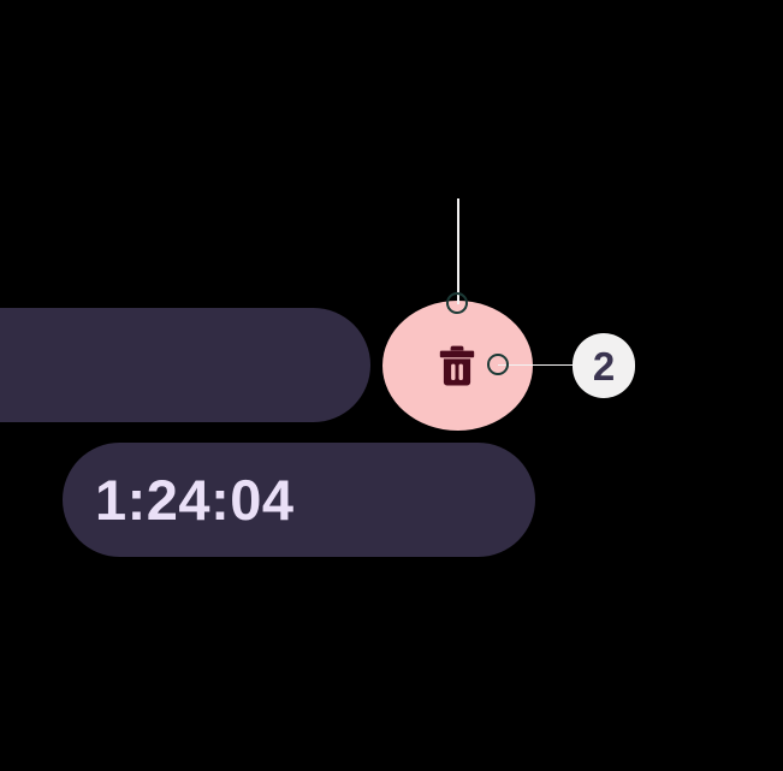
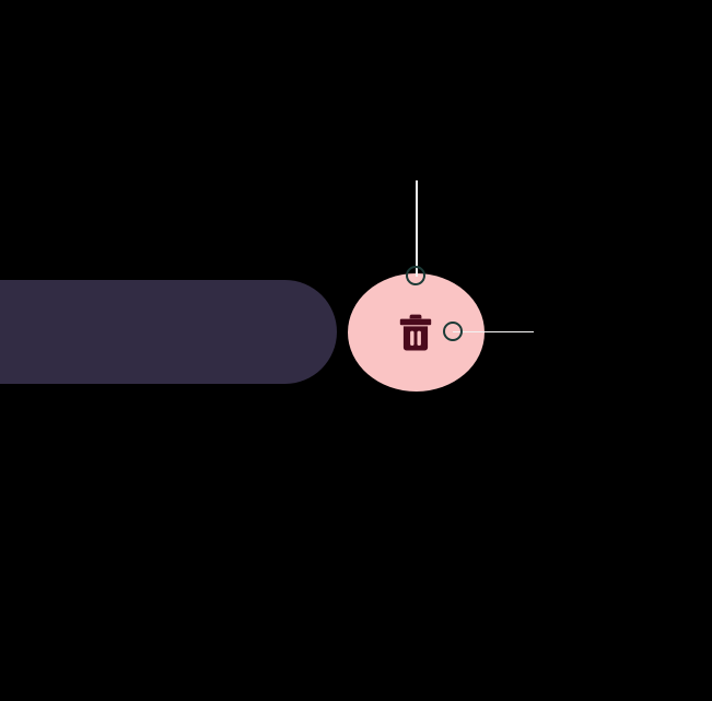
- 1:24:04
- 2
